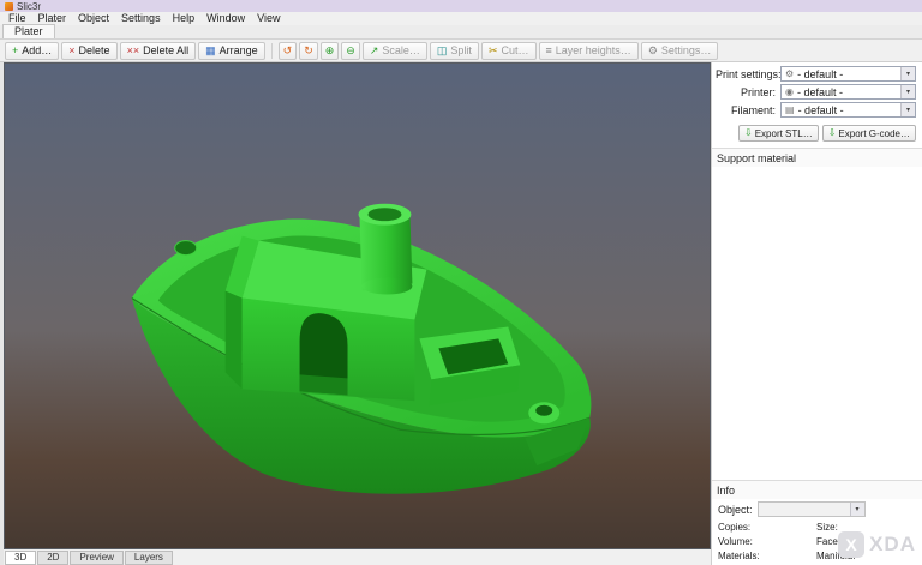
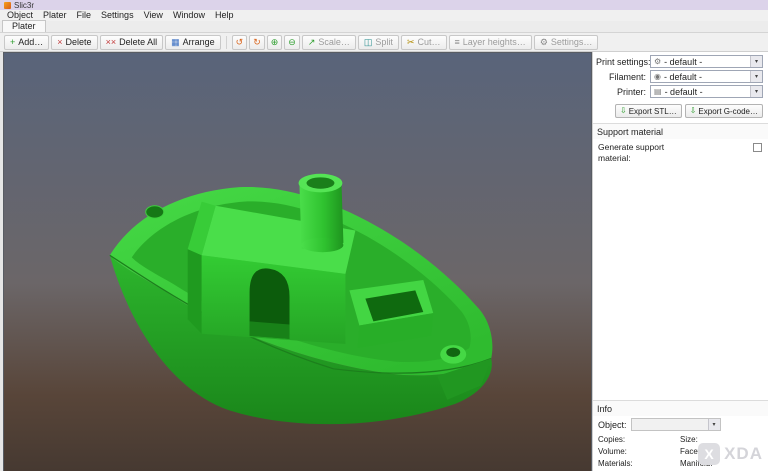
  Slic3r
- File
+ Object
  Plater
- Object
+ File
  Settings
- Help
+ View
  Window
- View
+ Help
  Plater
  +
  Add…
  ×
  Delete
  ××
  Delete All
  ▦
  Arrange
  ↺
  ↻
  ⊕
  ⊖
  ↗
  Scale…
  ◫
  Split
  ✂
  Cut…
  ≡
  Layer heights…
  ⚙
  Settings…
- 3D
- 2D
- Preview
- Layers
  Print settings
  ⚙
  - default -
- Printer:
+ Filament:
  ◉
  - default -
- Filament:
+ Printer:
  ▤
  - default -
  ⇩
  Export STL…
  ⇩
  Export G-code…
  Support material
+ Generate support material:
  Info
  Object:
  Copies:
  Size:
  Volume:
  Materials:
  X
  XDA
